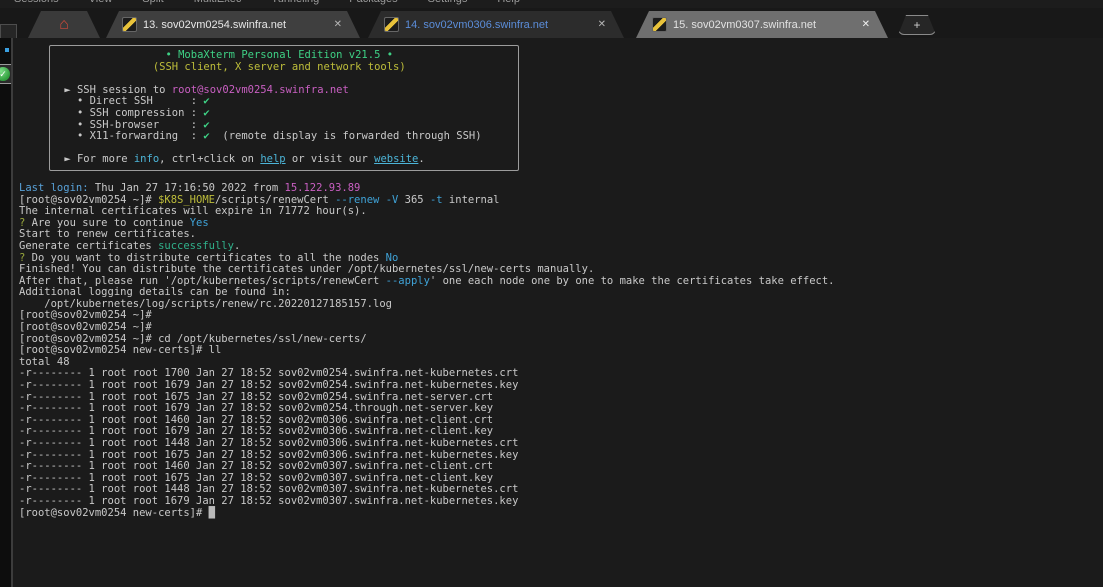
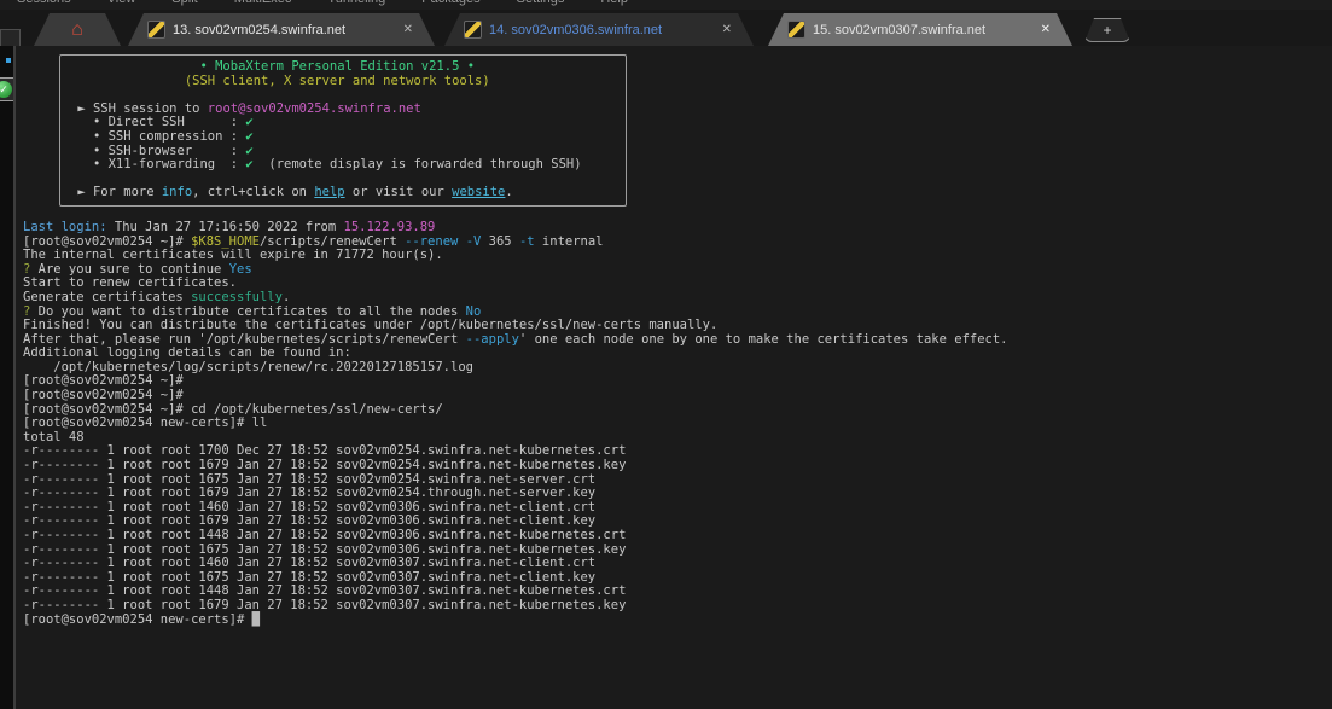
  ⌂
  13. sov02vm0254.swinfra.net
  ✕
  14. sov02vm0306.swinfra.net
  ✕
  15. sov02vm0307.swinfra.net
  ✕
  +
  ✓
  • MobaXterm Personal Edition v21.5 •
  (SSH client, X server and network tools)
  ► SSH session to root@sov02vm0254.swinfra.net
  • Direct SSH : ✔
  • SSH compression : ✔
  • SSH-browser : ✔
  • X11-forwarding : ✔ (remote display is forwarded through SSH)
  ► For more info, ctrl+click on help or visit our website.
  Last login: Thu Jan 27 17:16:50 2022 from 15.122.93.89
  [root@sov02vm0254 ~]# $K8S_HOME/scripts/renewCert --renew -V 365 -t internal
  The internal certificates will expire in 71772 hour(s).
  ? Are you sure to continue Yes
  Start to renew certificates.
  Generate certificates successfully.
  ? Do you want to distribute certificates to all the nodes No
  Finished! You can distribute the certificates under /opt/kubernetes/ssl/new-certs manually.
  After that, please run '/opt/kubernetes/scripts/renewCert --apply' one each node one by one to make the certificates take effect.
  Additional logging details can be found in:
  /opt/kubernetes/log/scripts/renew/rc.20220127185157.log
  [root@sov02vm0254 ~]#
  [root@sov02vm0254 ~]#
  [root@sov02vm0254 ~]# cd /opt/kubernetes/ssl/new-certs/
  [root@sov02vm0254 new-certs]# ll
  total 48
- -r-------- 1 root root 1700 Jan 27 18:52 sov02vm0254.swinfra.net-kubernetes.crt
+ -r-------- 1 root root 1700 Dec 27 18:52 sov02vm0254.swinfra.net-kubernetes.crt
  -r-------- 1 root root 1679 Jan 27 18:52 sov02vm0254.swinfra.net-kubernetes.key
  -r-------- 1 root root 1675 Jan 27 18:52 sov02vm0254.swinfra.net-server.crt
  -r-------- 1 root root 1679 Jan 27 18:52 sov02vm0254.through.net-server.key
  -r-------- 1 root root 1460 Jan 27 18:52 sov02vm0306.swinfra.net-client.crt
  -r-------- 1 root root 1679 Jan 27 18:52 sov02vm0306.swinfra.net-client.key
  -r-------- 1 root root 1448 Jan 27 18:52 sov02vm0306.swinfra.net-kubernetes.crt
  -r-------- 1 root root 1675 Jan 27 18:52 sov02vm0306.swinfra.net-kubernetes.key
  -r-------- 1 root root 1460 Jan 27 18:52 sov02vm0307.swinfra.net-client.crt
  -r-------- 1 root root 1675 Jan 27 18:52 sov02vm0307.swinfra.net-client.key
  -r-------- 1 root root 1448 Jan 27 18:52 sov02vm0307.swinfra.net-kubernetes.crt
  -r-------- 1 root root 1679 Jan 27 18:52 sov02vm0307.swinfra.net-kubernetes.key
  [root@sov02vm0254 new-certs]# █
